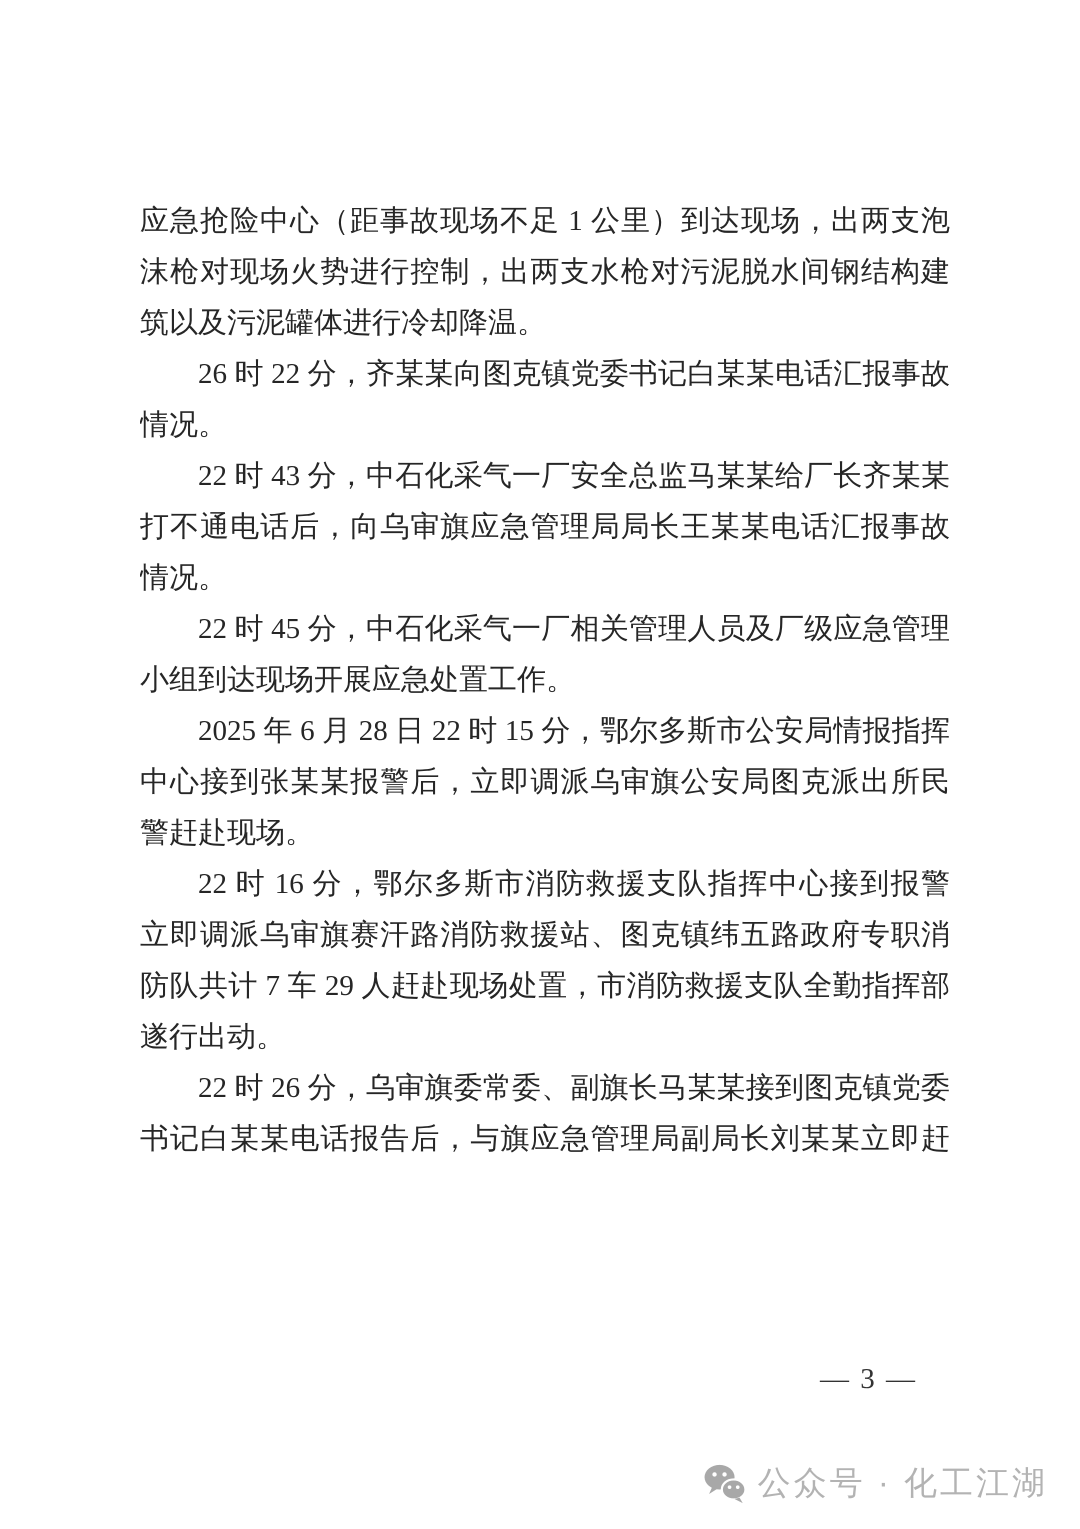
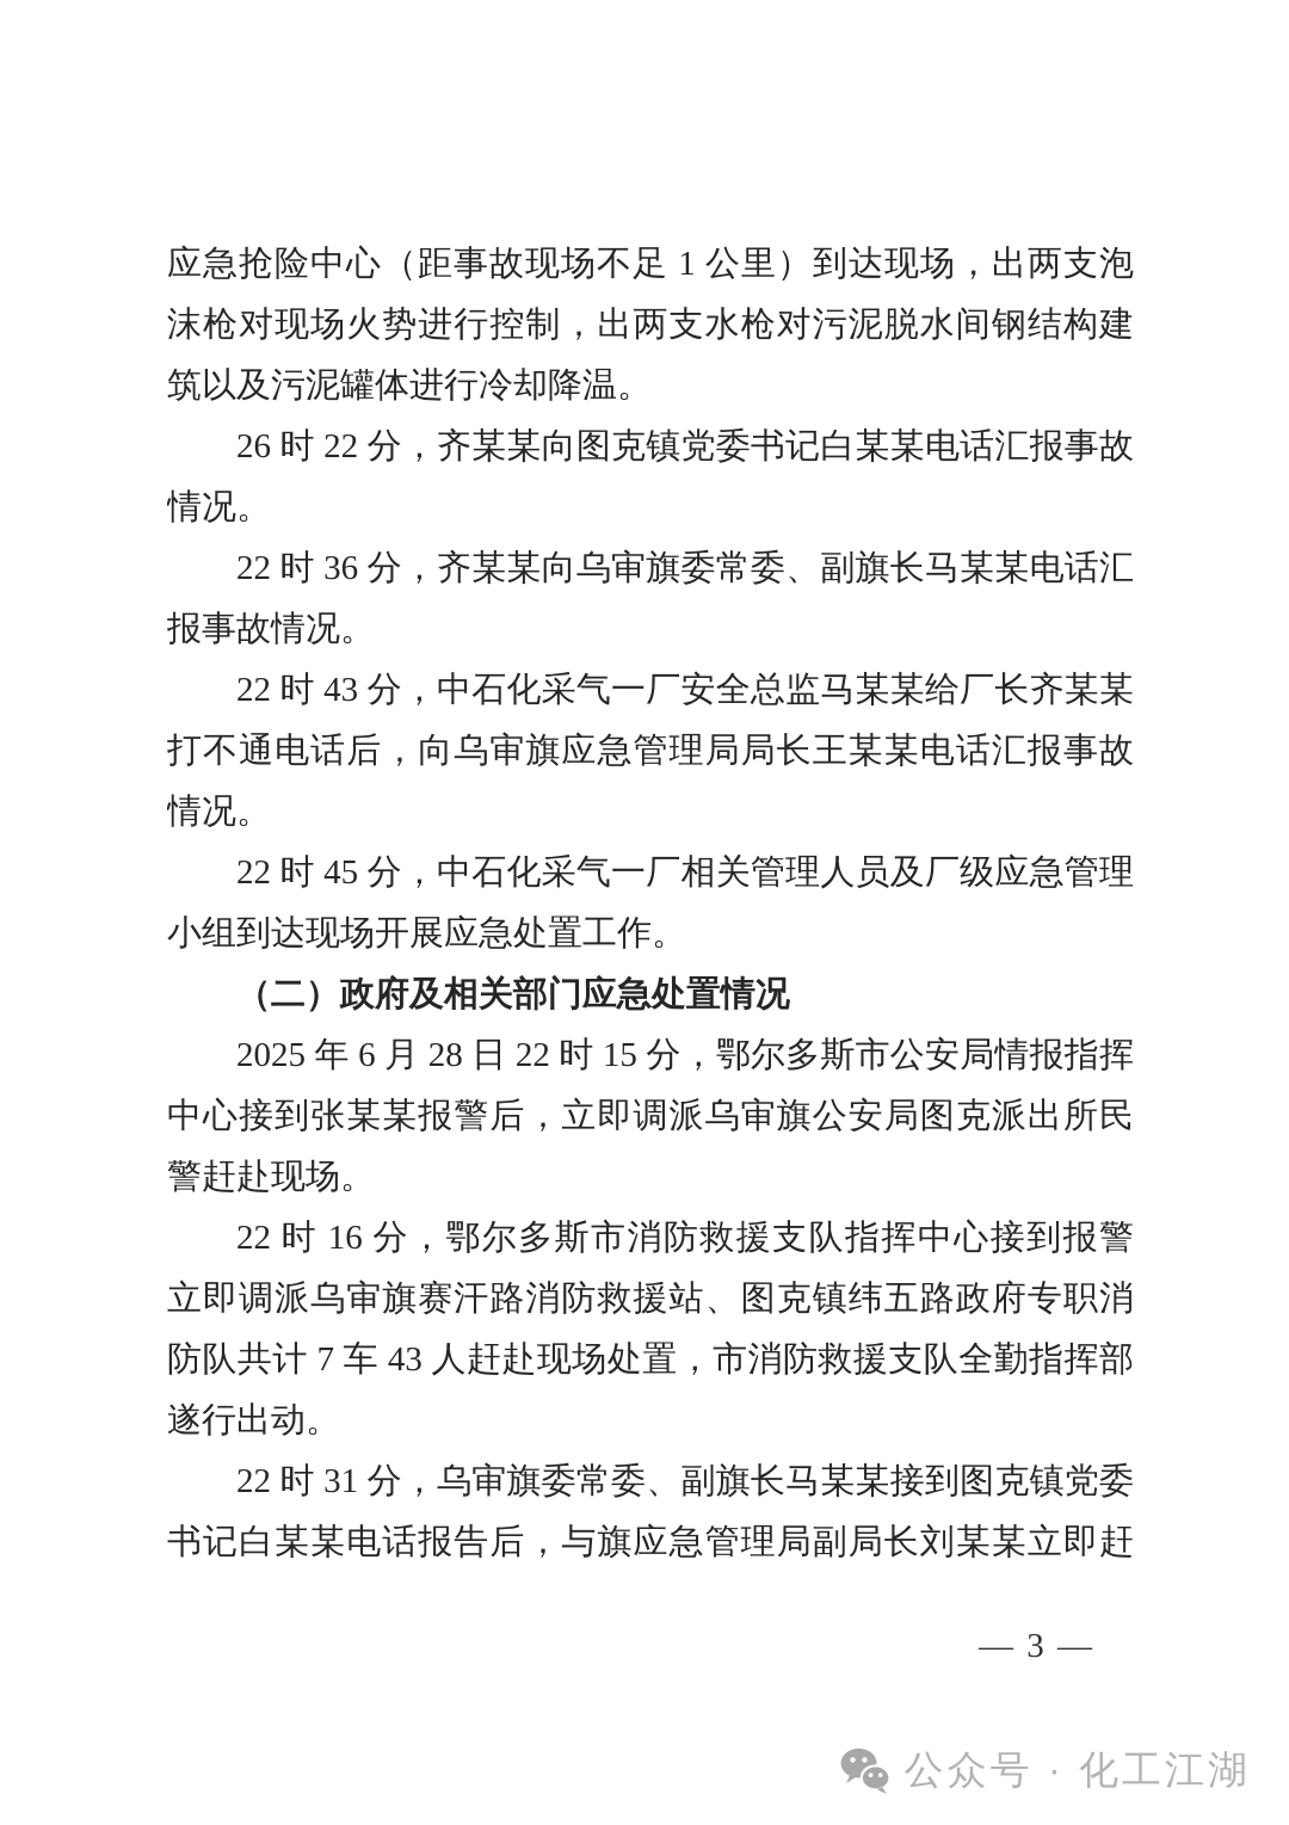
  应急抢险中心（距事故现场不足 1 公里）到达现场，出两支泡
  沫枪对现场火势进行控制，出两支水枪对污泥脱水间钢结构建
  筑以及污泥罐体进行冷却降温。
  26 时 22 分，齐某某向图克镇党委书记白某某电话汇报事故
  情况。
+ 22 时 36 分，齐某某向乌审旗委常委、副旗长马某某电话汇
+ 报事故情况。
  22 时 43 分，中石化采气一厂安全总监马某某给厂长齐某某
  打不通电话后，向乌审旗应急管理局局长王某某电话汇报事故
  情况。
  22 时 45 分，中石化采气一厂相关管理人员及厂级应急管理
  小组到达现场开展应急处置工作。
+ （二）政府及相关部门应急处置情况
  2025 年 6 月 28 日 22 时 15 分，鄂尔多斯市公安局情报指挥
  中心接到张某某报警后，立即调派乌审旗公安局图克派出所民
  警赶赴现场。
  22 时 16 分，鄂尔多斯市消防救援支队指挥中心接到报警
  立即调派乌审旗赛汗路消防救援站、图克镇纬五路政府专职消
- 防队共计 7 车 29 人赶赴现场处置，市消防救援支队全勤指挥部
+ 防队共计 7 车 43 人赶赴现场处置，市消防救援支队全勤指挥部
  遂行出动。
- 22 时 26 分，乌审旗委常委、副旗长马某某接到图克镇党委
+ 22 时 31 分，乌审旗委常委、副旗长马某某接到图克镇党委
  书记白某某电话报告后，与旗应急管理局副局长刘某某立即赶
  — 3 —
  公众号 · 化工江湖
